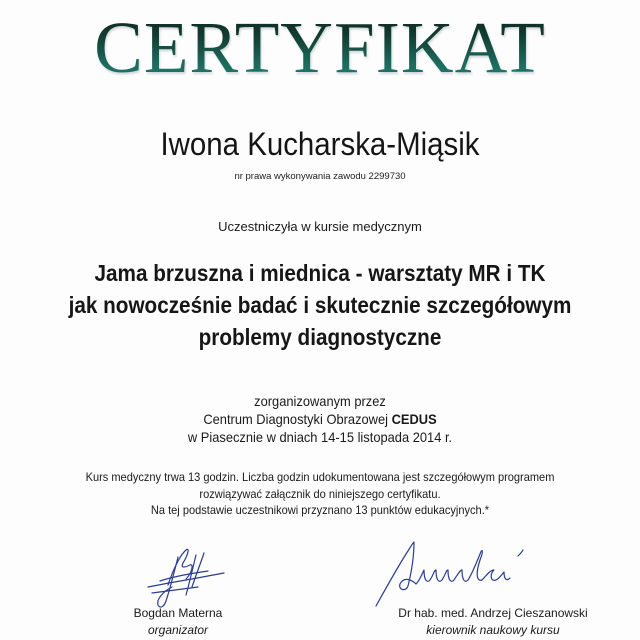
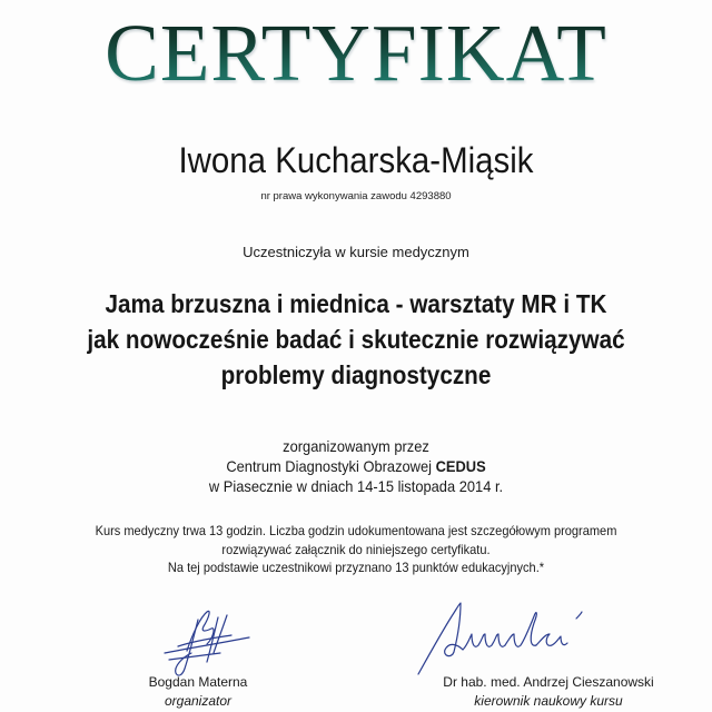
  CERTYFIKAT
  Iwona Kucharska-Miąsik
- nr prawa wykonywania zawodu 2299730
+ nr prawa wykonywania zawodu 4293880
  Uczestniczyła w kursie medycznym
  Jama brzuszna i miednica - warsztaty MR i TK
- jak nowocześnie badać i skutecznie szczegółowym
+ jak nowocześnie badać i skutecznie rozwiązywać
  problemy diagnostyczne
  zorganizowanym przez
  Centrum Diagnostyki Obrazowej CEDUS
  w Piasecznie w dniach 14-15 listopada 2014 r.
  Kurs medyczny trwa 13 godzin. Liczba godzin udokumentowana jest szczegółowym programem
  rozwiązywać załącznik do niniejszego certyfikatu.
  Na tej podstawie uczestnikowi przyznano 13 punktów edukacyjnych.*
  Bogdan Materna
  organizator
  Dr hab. med. Andrzej Cieszanowski
  kierownik naukowy kursu
